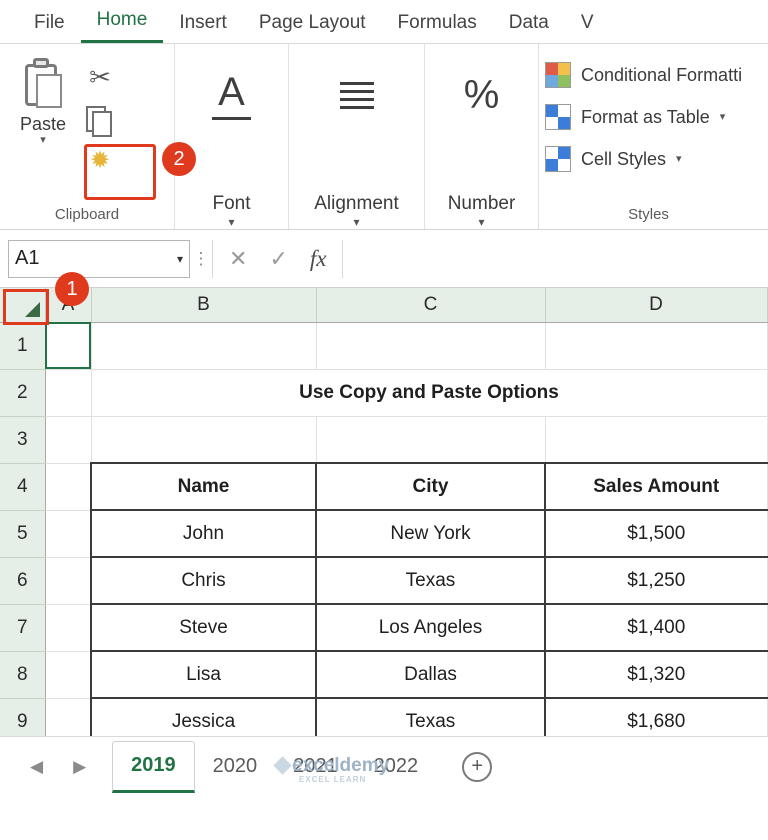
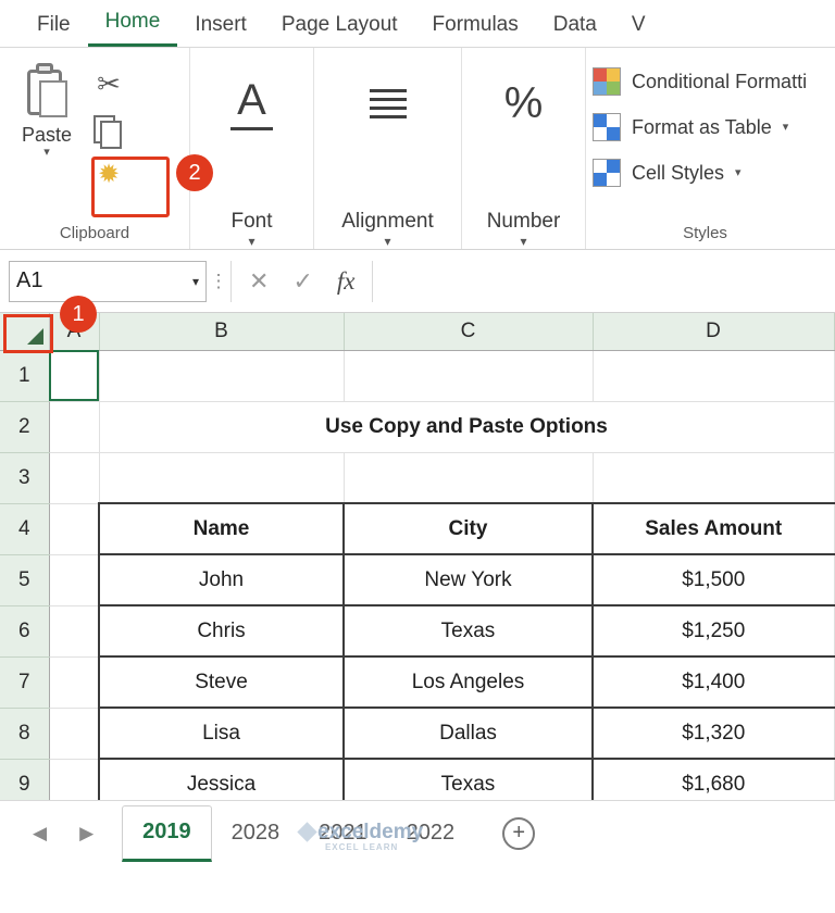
  File
  Home
  Insert
  Page Layout
  Formulas
  Data
  V
  Paste
  ▾
  ✂
  ✹
  Clipboard
  A
  Font
  ▾
  Alignment
  ▾
  %
  Number
  ▾
  Conditional Formatti
  Format as Table
  ▾
  Cell Styles
  ▾
  Styles
  A1
  ▾
  ⋮
  ✕
  ✓
  fx
  		B	C	D
  1
  2		Use Copy and Paste Options
  3
  4		Name	City	Sales Amount
  5		John	New York	$1,500
  6		Chris	Texas	$1,250
  7		Steve	Los Angeles	$1,400
  8		Lisa	Dallas	$1,320
  9		Jessica	Texas	$1,680
  ◀
  ▶
  2019
- 2020
+ 2028
  2021
  2022
  +
  exceldemy
  EXCEL LEARN
  1
  2
